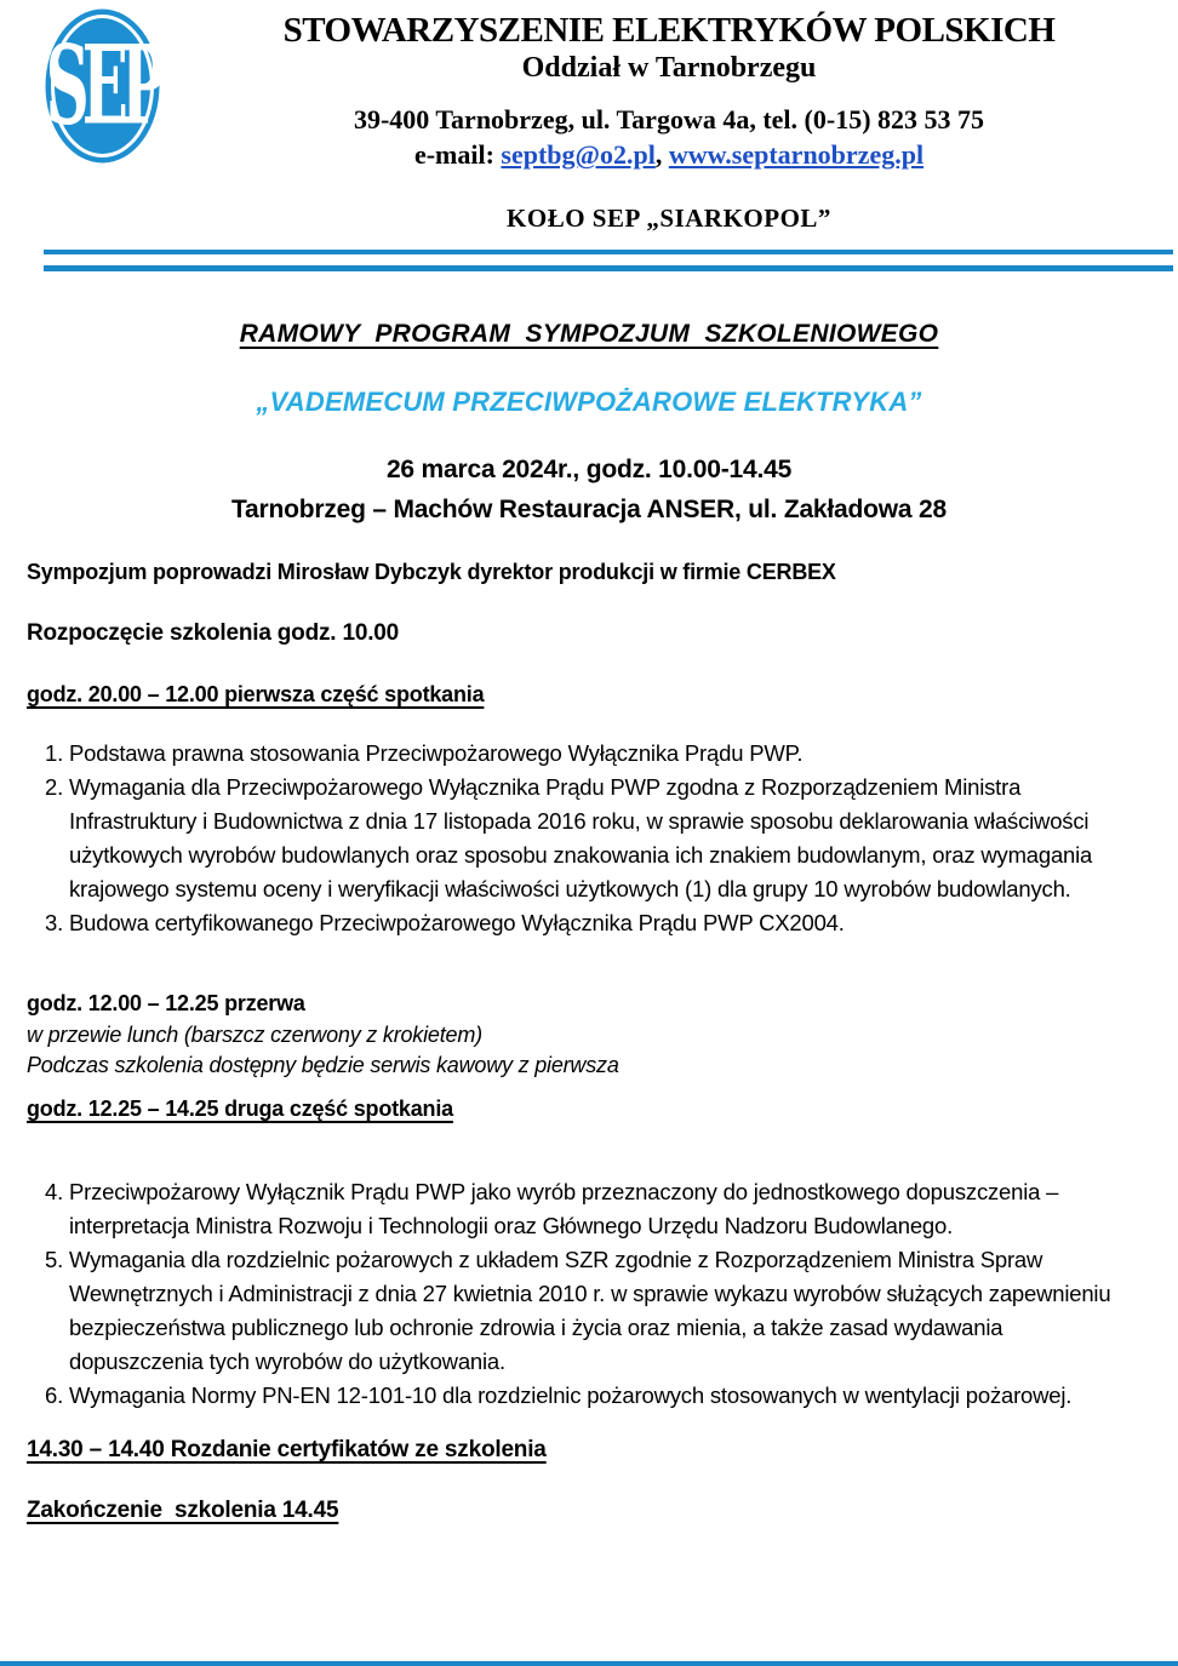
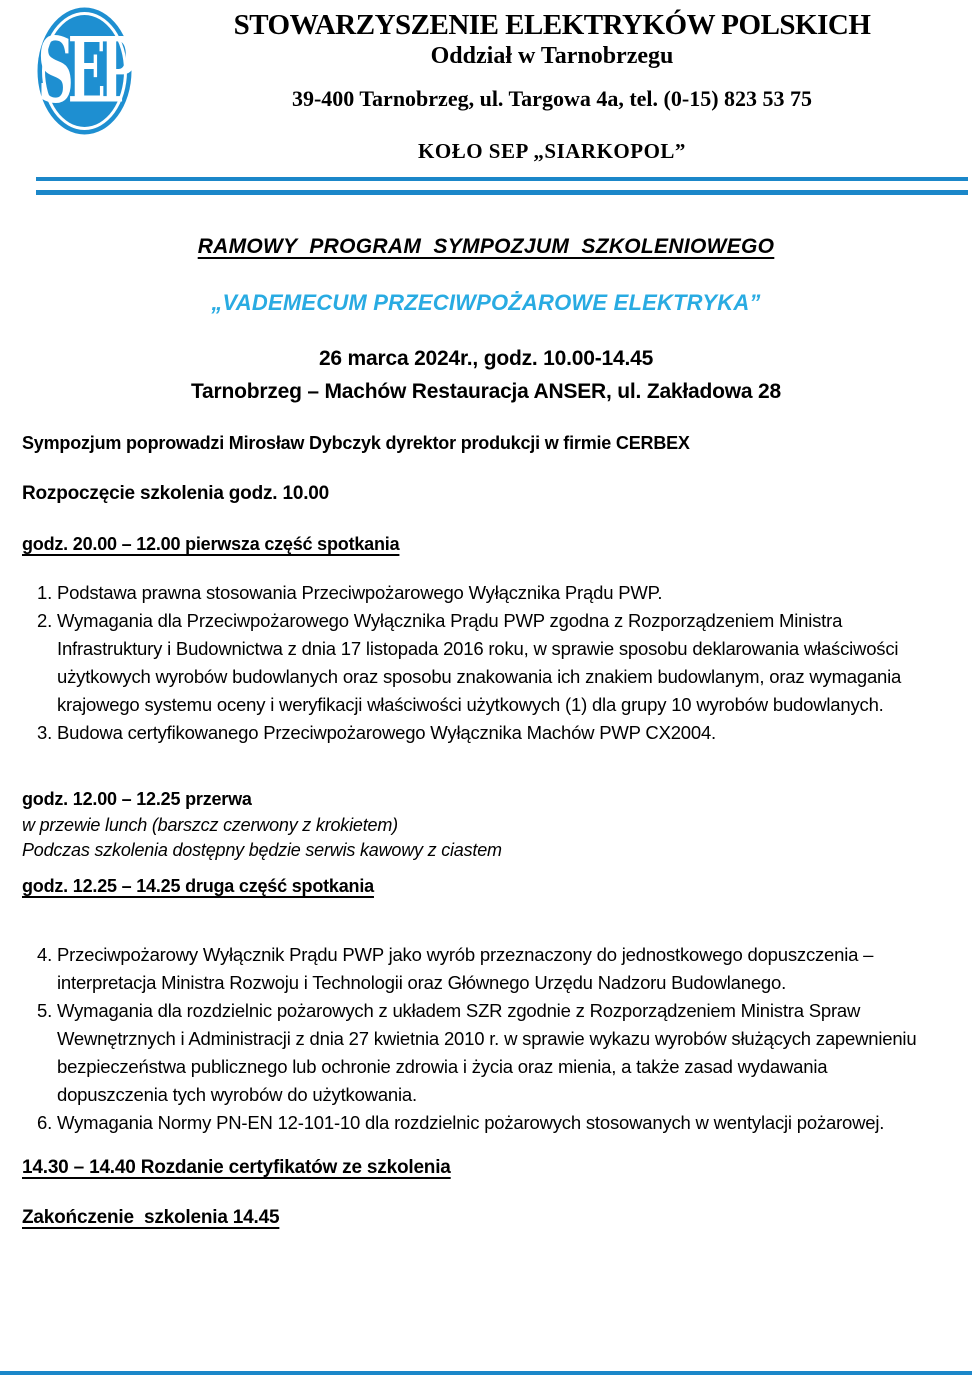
  SEP
  STOWARZYSZENIE ELEKTRYKÓW POLSKICH
  Oddział w Tarnobrzegu
  39-400 Tarnobrzeg, ul. Targowa 4a, tel. (0-15) 823 53 75
- e-mail: septbg@o2.pl, www.septarnobrzeg.pl
  KOŁO SEP „SIARKOPOL”
  RAMOWY PROGRAM SYMPOZJUM SZKOLENIOWEGO
  „VADEMECUM PRZECIWPOŻAROWE ELEKTRYKA”
  26 marca 2024r., godz. 10.00-14.45
  Tarnobrzeg – Machów Restauracja ANSER, ul. Zakładowa 28
  Sympozjum poprowadzi Mirosław Dybczyk dyrektor produkcji w firmie CERBEX
  Rozpoczęcie szkolenia godz. 10.00
  godz. 20.00 – 12.00 pierwsza część spotkania
  Podstawa prawna stosowania Przeciwpożarowego Wyłącznika Prądu PWP.
  Wymagania dla Przeciwpożarowego Wyłącznika Prądu PWP zgodna z Rozporządzeniem Ministra Infrastruktury i Budownictwa z dnia 17 listopada 2016 roku, w sprawie sposobu deklarowania właściwości użytkowych wyrobów budowlanych oraz sposobu znakowania ich znakiem budowlanym, oraz wymagania krajowego systemu oceny i weryfikacji właściwości użytkowych (1) dla grupy 10 wyrobów budowlanych.
- Budowa certyfikowanego Przeciwpożarowego Wyłącznika Prądu PWP CX2004.
+ Budowa certyfikowanego Przeciwpożarowego Wyłącznika Machów PWP CX2004.
  godz. 12.00 – 12.25 przerwa
  w przewie lunch (barszcz czerwony z krokietem)
- Podczas szkolenia dostępny będzie serwis kawowy z pierwsza
+ Podczas szkolenia dostępny będzie serwis kawowy z ciastem
  godz. 12.25 – 14.25 druga część spotkania
  Przeciwpożarowy Wyłącznik Prądu PWP jako wyrób przeznaczony do jednostkowego dopuszczenia – interpretacja Ministra Rozwoju i Technologii oraz Głównego Urzędu Nadzoru Budowlanego.
  Wymagania dla rozdzielnic pożarowych z układem SZR zgodnie z Rozporządzeniem Ministra Spraw Wewnętrznych i Administracji z dnia 27 kwietnia 2010 r. w sprawie wykazu wyrobów służących zapewnieniu bezpieczeństwa publicznego lub ochronie zdrowia i życia oraz mienia, a także zasad wydawania dopuszczenia tych wyrobów do użytkowania.
  Wymagania Normy PN-EN 12-101-10 dla rozdzielnic pożarowych stosowanych w wentylacji pożarowej.
  14.30 – 14.40 Rozdanie certyfikatów ze szkolenia
  Zakończenie szkolenia 14.45
